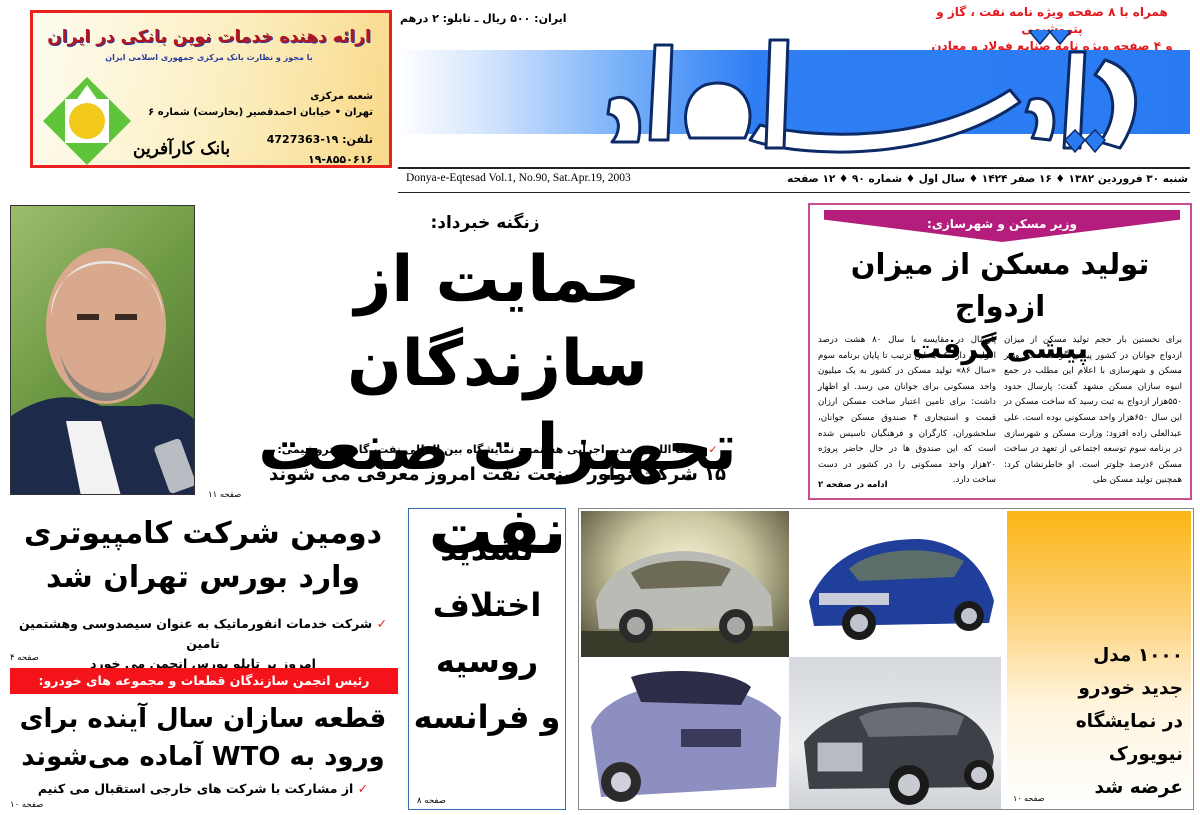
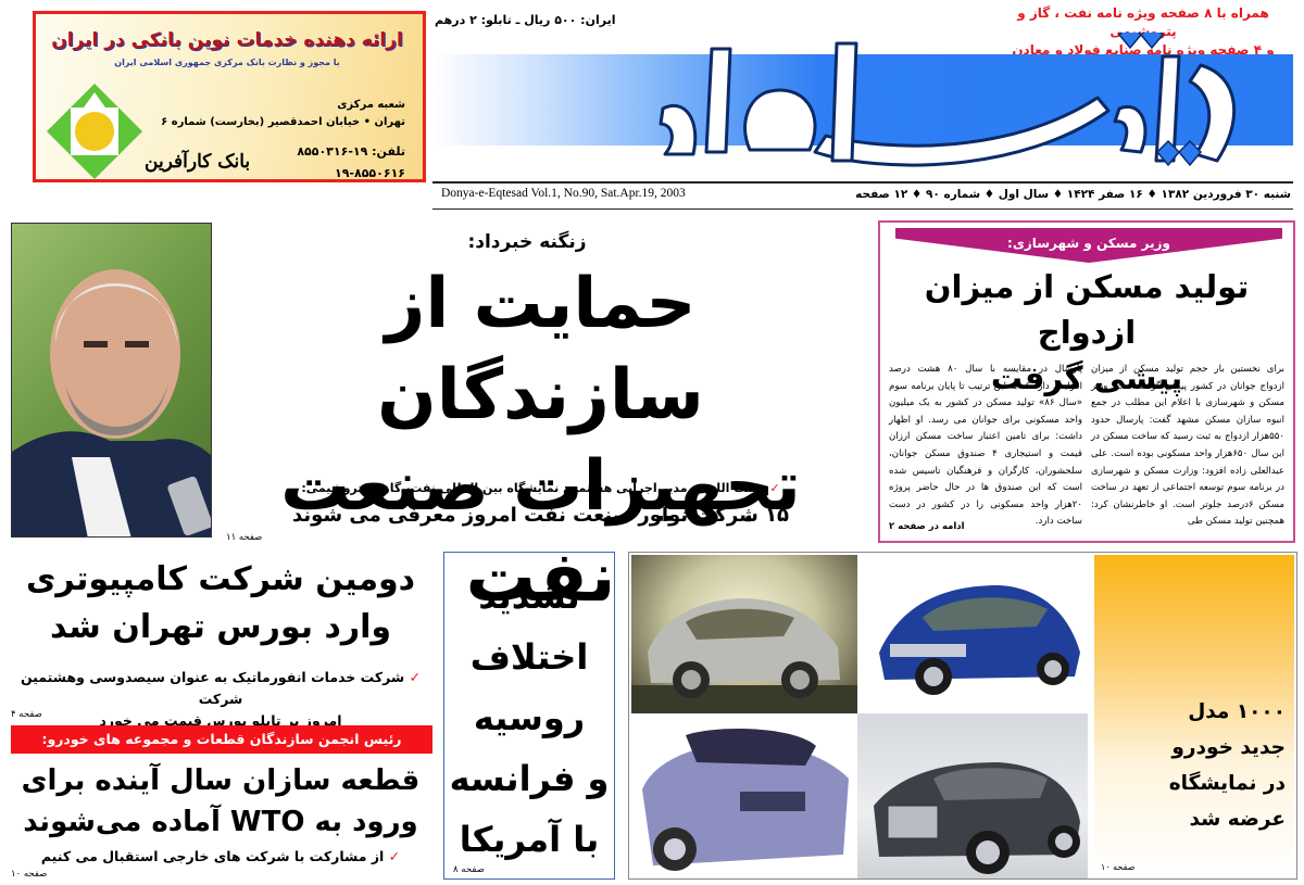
  ارائه دهنده خدمات نوین بانکی در ایران
  با مجوز و نظارت بانک مرکزی جمهوری اسلامی ایران
  شعبه مرکزی
  تهران • خیابان احمدقصیر (بخارست) شماره ۶
- تلفن: ۱۹-4727363
+ تلفن: ۱۹-۸۵۵۰۳۱۶
  ۱۹-۸۵۵۰۶۱۶
  بانک کارآفرین
  ایران: ۵۰۰ ریال ـ تابلو: ۲ درهم
  همراه با ۸ صفحه ویژه نامه نفت ، گاز و پتروشیمی
  و ۴ صفحه ویژه نامه صنایع فولاد و معادن
  شنبه ۳۰ فروردین ۱۳۸۲ ♦ ۱۶ صفر ۱۴۲۴ ♦ سال اول ♦ شماره ۹۰ ♦ ۱۲ صفحه
  Donya-e-Eqtesad Vol.1, No.90, Sat.Apr.19, 2003
  صفحه ۱۱
  زنگنه خبرداد:
  حمایت از سازندگان
  تجهیزات صنعت نفت
  ✓ نعمت اللهی، مدیر اجرایی هشتمین نمایشگاه بین المللی نفت، گاز و پتروشیمی:
  ۱۵ شرکت نوآور صنعت نفت امروز معرفی می شوند
  وزیر مسکن و شهرسازی:
  تولید مسکن از میزان ازدواج
  پیشی گرفت
  برای نخستین بار حجم تولید مسکن از میزان ازدواج جوانان در کشور پیشی گرفته است. وزیر مسکن و شهرسازی با اعلام این مطلب در جمع انبوه سازان مسکن مشهد گفت: پارسال حدود ۵۵۰هزار ازدواج به ثبت رسید که ساخت مسکن در این سال ۶۵۰هزار واحد مسکونی بوده است. علی عبدالعلی زاده افزود: وزارت مسکن و شهرسازی در برنامه سوم توسعه اجتماعی از تعهد در ساخت مسکن ۶درصد جلوتر است. او خاطرنشان کرد: همچنین تولید مسکن طی
  پارسال در مقایسه با سال ۸۰ هشت درصد افزایش دارد که به این ترتیب تا پایان برنامه سوم «سال ۸۶» تولید مسکن در کشور به یک میلیون واحد مسکونی برای جوانان می رسد. او اظهار داشت: برای تامین اعتبار ساخت مسکن ارزان قیمت و استیجاری ۴ صندوق مسکن جوانان، سلحشوران، کارگران و فرهنگیان تاسیس شده است که این صندوق ها در حال حاضر پروژه ۲۰هزار واحد مسکونی را در کشور در دست ساخت دارد.
  ادامه در صفحه ۲
  دومین شرکت کامپیوتری
  وارد بورس تهران شد
- ✓ شرکت خدمات انفورماتیک به عنوان سیصدوسی وهشتمین تامین
+ ✓ شرکت خدمات انفورماتیک به عنوان سیصدوسی وهشتمین شرکت
- امروز بر تابلو بورس انجمن می خورد
+ امروز بر تابلو بورس قیمت می خورد
  صفحه ۴
  رئیس انجمن سازندگان قطعات و مجموعه های خودرو:
  قطعه سازان سال آینده برای
  ورود به WTO آماده می‌شوند
  ✓ از مشارکت با شرکت های خارجی استقبال می کنیم
  صفحه ۱۰
  تشدید
  اختلاف
  روسیه
  و فرانسه
+ با آمریکا
  صفحه ۸
  ۱۰۰۰ مدل
  جدید خودرو
  در نمایشگاه
- نیویورک
  عرضه شد
  صفحه ۱۰
